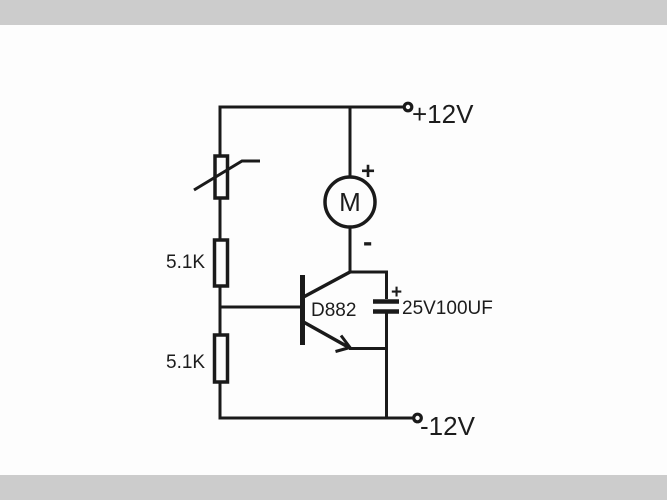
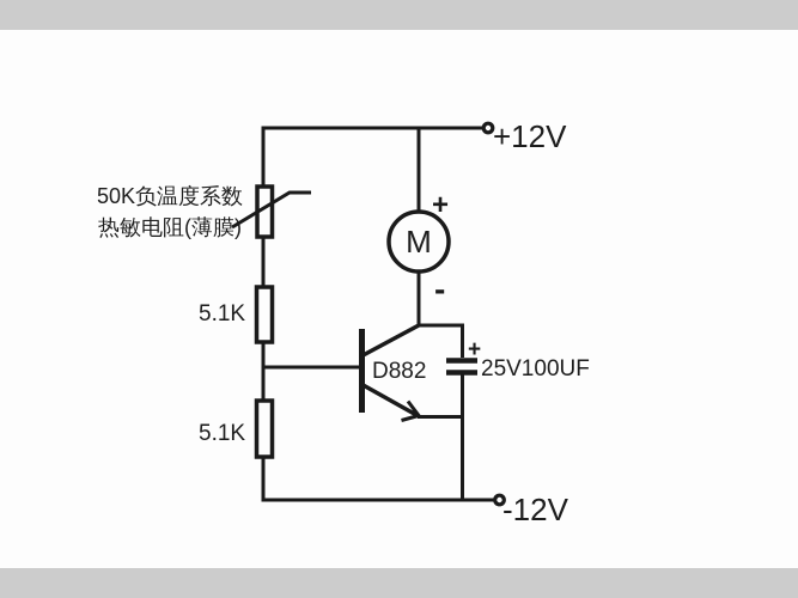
  +12V
  -12V
+ 50K负温度系数
+ 热敏电阻(薄膜)
  5.1K
  5.1K
  D882
  25V100UF
  +
  M
  +
  -
